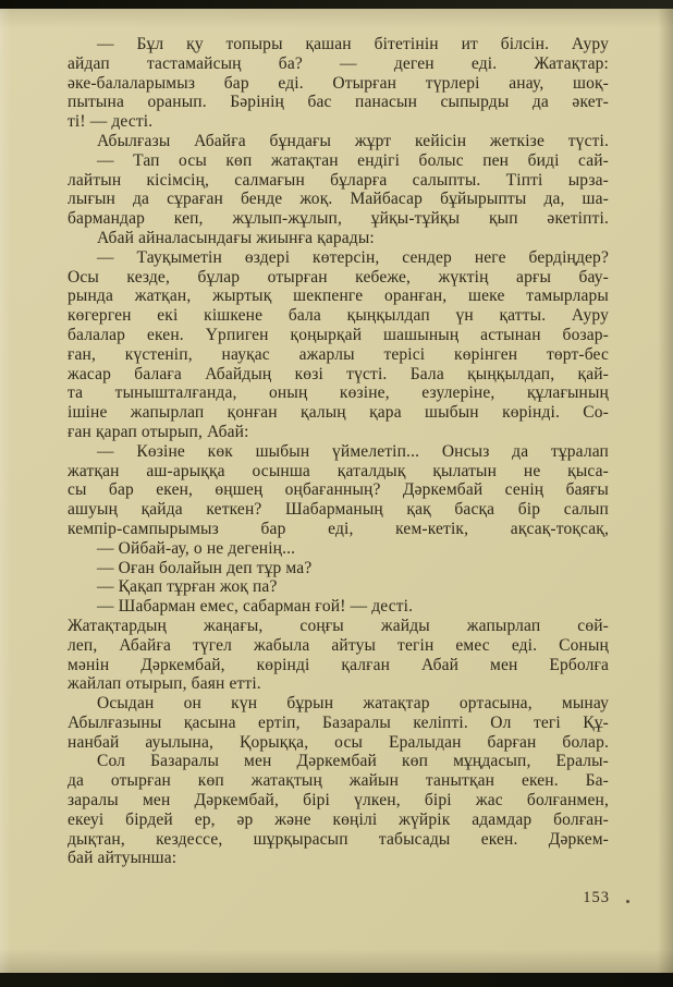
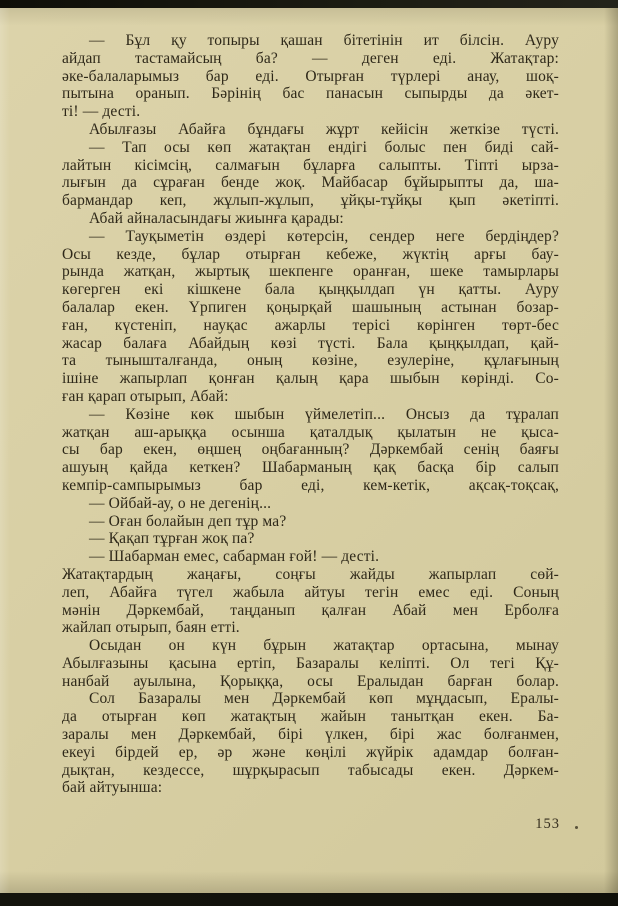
  — Бұл қу топыры қашан бітетінін ит білсін. Ауру
  айдап тастамайсың ба? — деген еді. Жатақтар:
  әке-балаларымыз бар еді. Отырған түрлері анау, шоқ-
  пытына оранып. Бәрінің бас панасын сыпырды да әкет-
  ті! — десті.
  Абылғазы Абайға бұндағы жұрт кейісін жеткізе түсті.
  — Тап осы көп жатақтан ендігі болыс пен биді сай-
  лайтын кісімсің, салмағын бұларға салыпты. Тіпті ырза-
  лығын да сұраған бенде жоқ. Майбасар бұйырыпты да, ша-
  бармандар кеп, жұлып-жұлып, ұйқы-тұйқы қып әкетіпті.
  Абай айналасындағы жиынға қарады:
  — Тауқыметін өздері көтерсін, сендер неге бердіңдер?
  Осы кезде, бұлар отырған кебеже, жүктің арғы бау-
  рында жатқан, жыртық шекпенге оранған, шеке тамырлары
  көгерген екі кішкене бала қыңқылдап үн қатты. Ауру
  балалар екен. Үрпиген қоңырқай шашының астынан бозар-
  ған, күстеніп, науқас ажарлы терісі көрінген төрт-бес
  жасар балаға Абайдың көзі түсті. Бала қыңқылдап, қай-
  та тынышталғанда, оның көзіне, езулеріне, құлағының
  ішіне жапырлап қонған қалың қара шыбын көрінді. Со-
  ған қарап отырып, Абай:
  — Көзіне көк шыбын үймелетіп... Онсыз да тұралап
  жатқан аш-арыққа осынша қаталдық қылатын не қыса-
  сы бар екен, өңшең оңбағанның? Дәркембай сенің баяғы
  ашуың қайда кеткен? Шабарманың қақ басқа бір салып
  кемпір-сампырымыз бар еді, кем-кетік, ақсақ-тоқсақ,
  — Ойбай-ау, о не дегенің...
  — Оған болайын деп тұр ма?
  — Қақап тұрған жоқ па?
  — Шабарман емес, сабарман ғой! — десті.
  Жатақтардың жаңағы, соңғы жайды жапырлап сөй-
  леп, Абайға түгел жабыла айтуы тегін емес еді. Соның
- мәнін Дәркембай, көрінді қалған Абай мен Ерболға
+ мәнін Дәркембай, таңданып қалған Абай мен Ерболға
  жайлап отырып, баян етті.
  Осыдан он күн бұрын жатақтар ортасына, мынау
  Абылғазыны қасына ертіп, Базаралы келіпті. Ол тегі Құ-
  нанбай ауылына, Қорыққа, осы Ералыдан барған болар.
  Сол Базаралы мен Дәркембай көп мұңдасып, Ералы-
  да отырған көп жатақтың жайын танытқан екен. Ба-
  заралы мен Дәркембай, бірі үлкен, бірі жас болғанмен,
  екеуі бірдей ер, әр және көңілі жүйрік адамдар болған-
  дықтан, кездессе, шұрқырасып табысады екен. Дәркем-
  бай айтуынша:
  153
